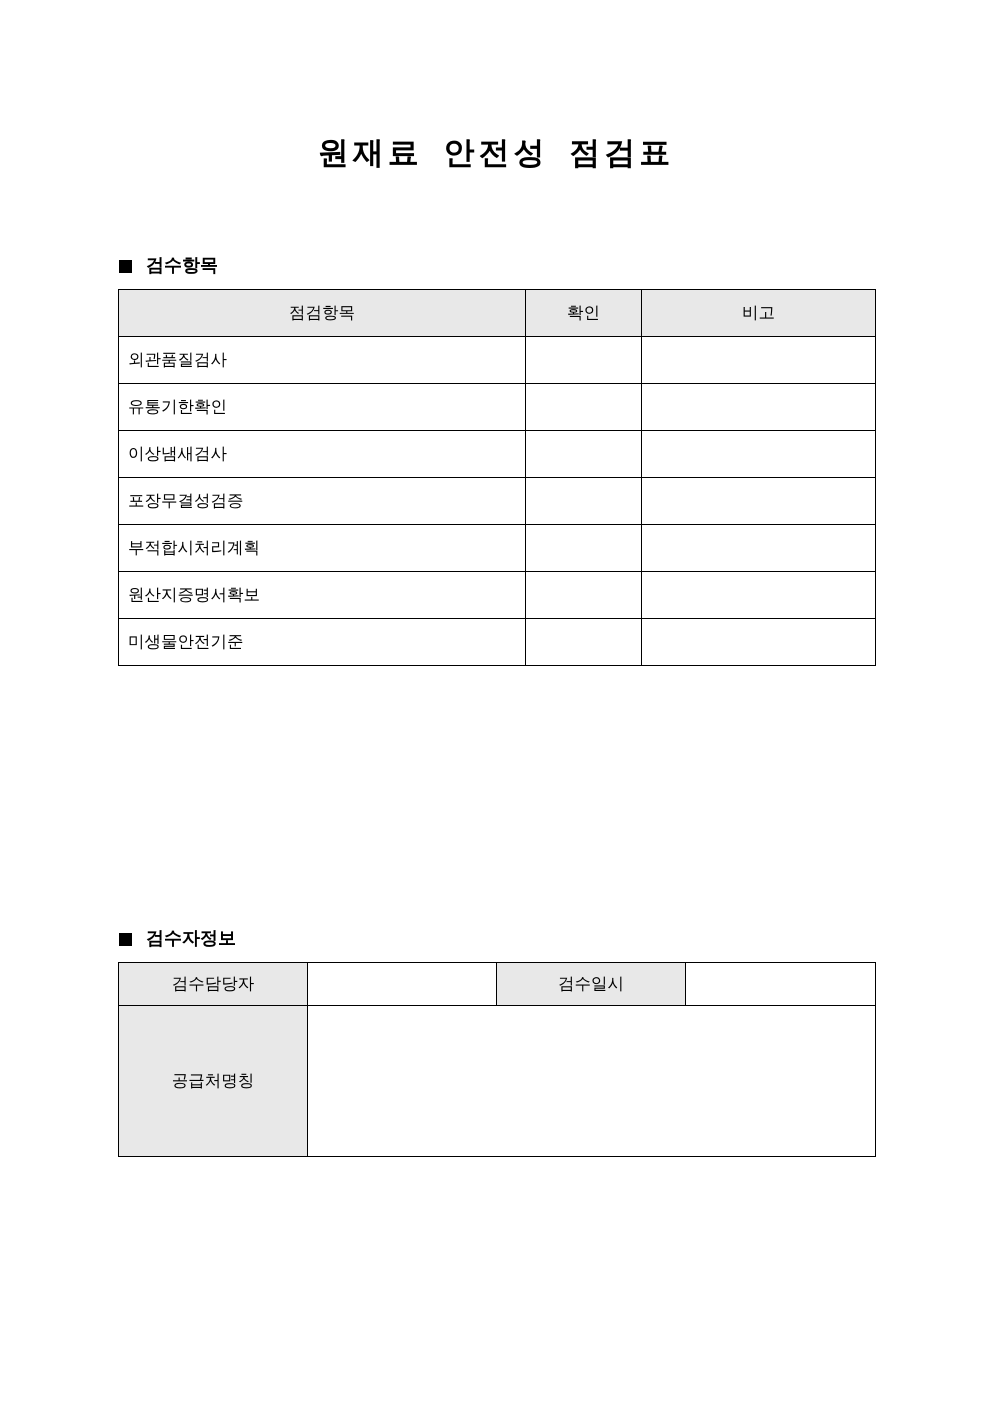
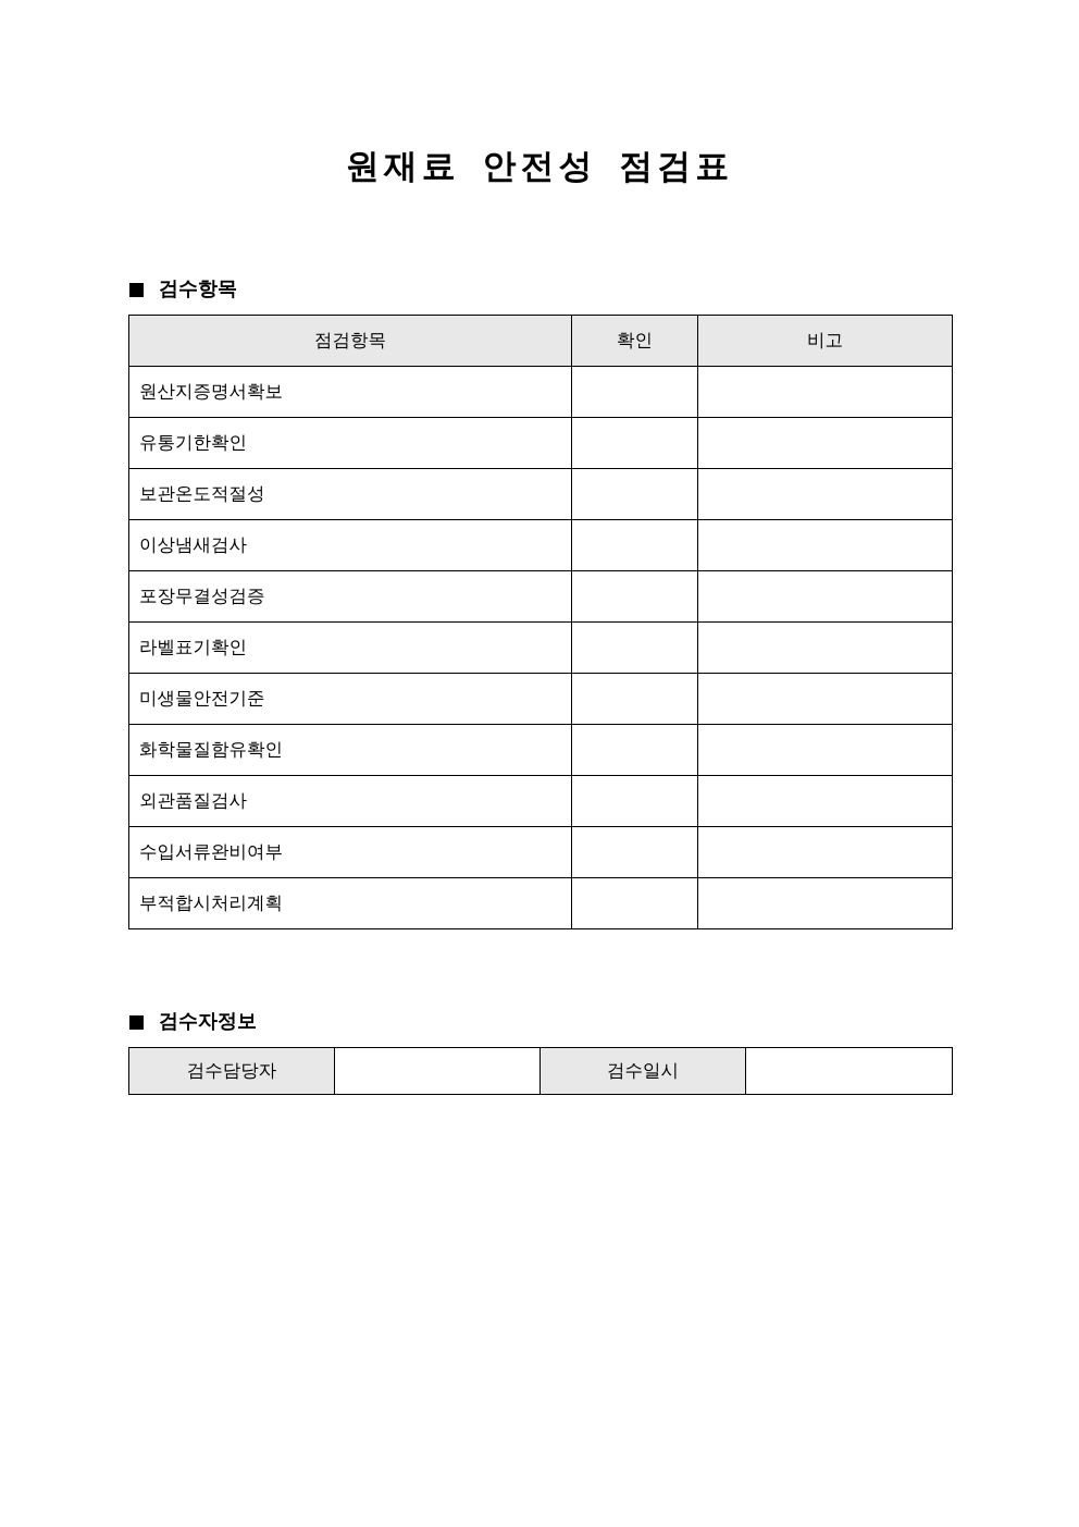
  원재료 안전성 점검표
  검수항목
  점검항목	확인	비고
- 외관품질검사
+ 원산지증명서확보
  유통기한확인
+ 보관온도적절성
  이상냄새검사
  포장무결성검증
+ 라벨표기확인
- 부적합시처리계획
+ 미생물안전기준
+ 화학물질함유확인
- 원산지증명서확보
+ 외관품질검사
+ 수입서류완비여부
- 미생물안전기준
+ 부적합시처리계획
  검수자정보
  검수담당자		검수일시
- 공급처명칭
